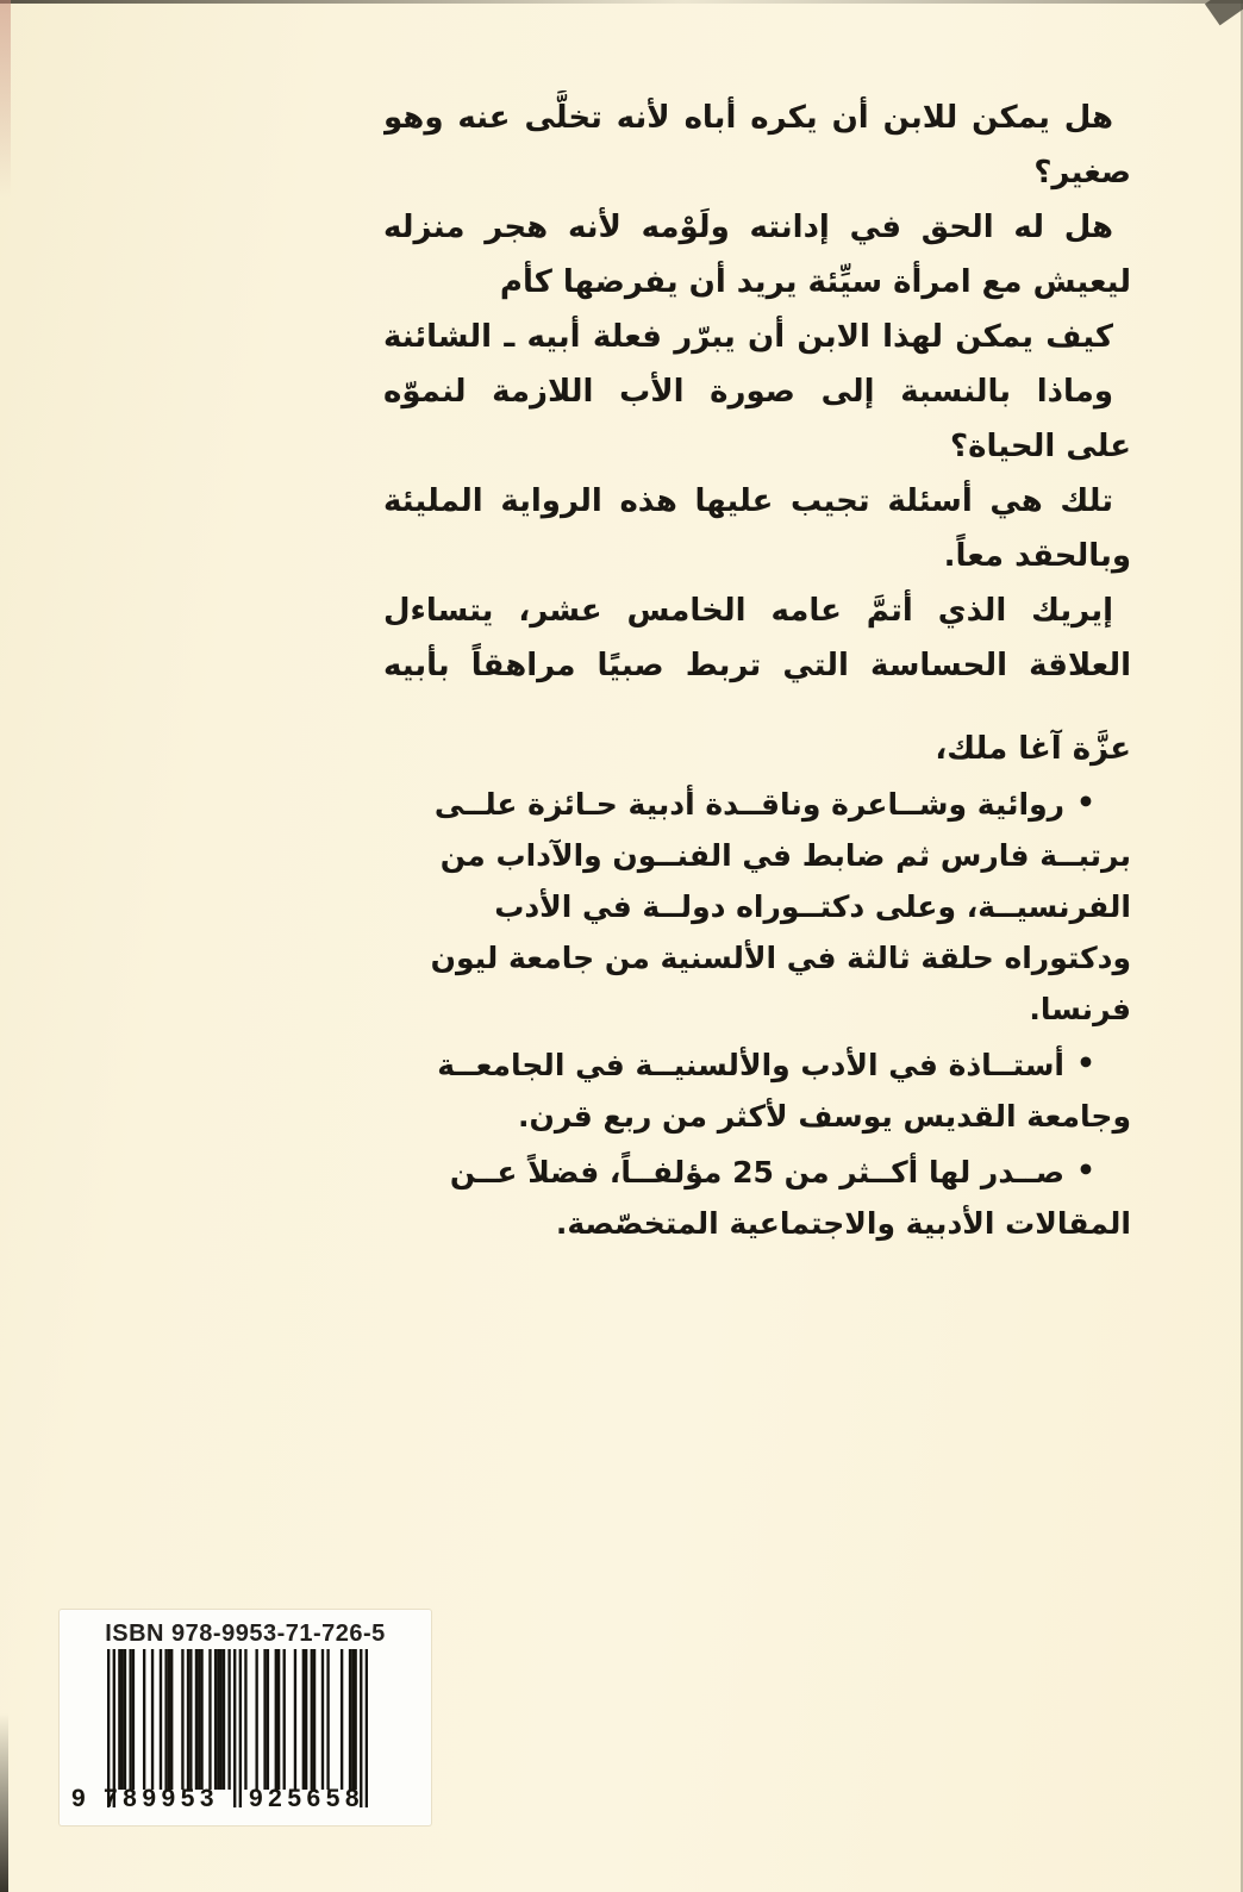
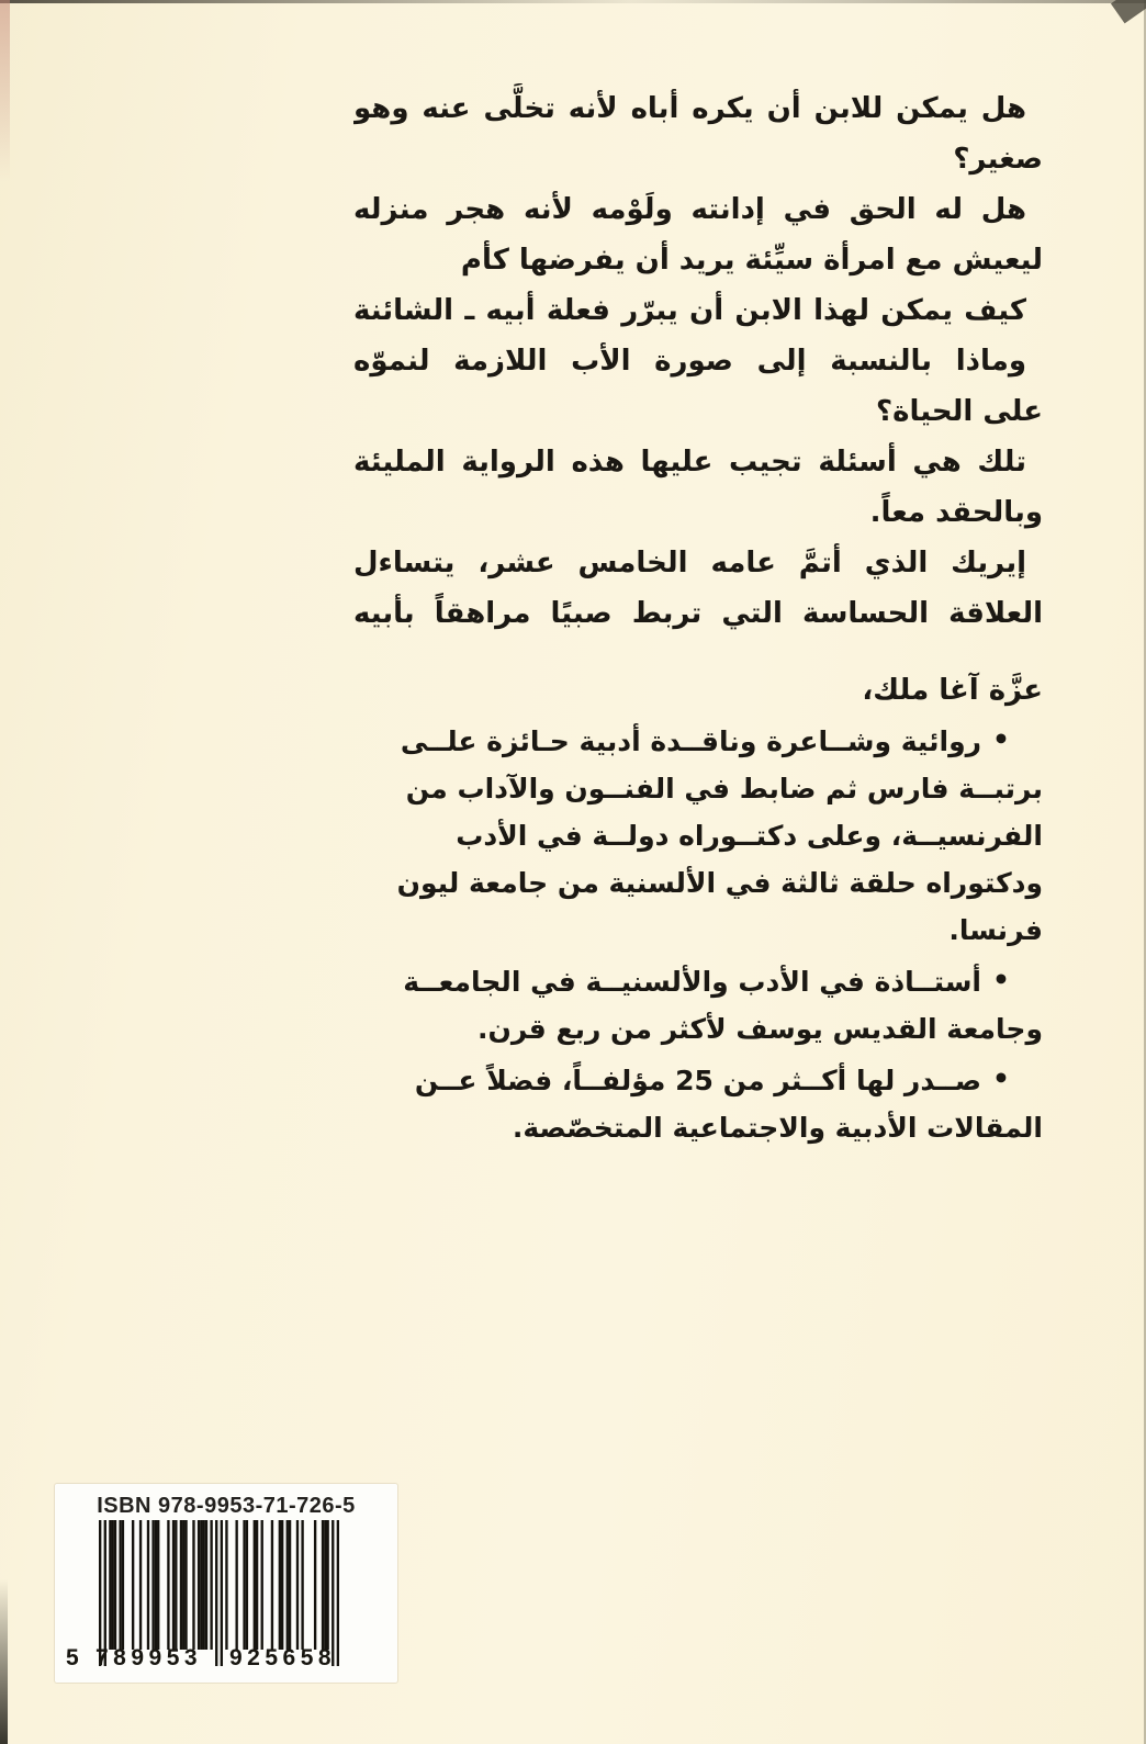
  هل يمكن للابن أن يكره أباه لأنه تخلَّى عنه وهو
  صغير؟
  هل له الحق في إدانته ولَوْمه لأنه هجر منزله
  ليعيش مع امرأة سيِّئة يريد أن يفرضها كأم
  كيف يمكن لهذا الابن أن يبرّر فعلة أبيه ـ الشائنة
  وماذا بالنسبة إلى صورة الأب اللازمة لنموّه
  على الحياة؟
  تلك هي أسئلة تجيب عليها هذه الرواية المليئة
  وبالحقد معاً.
  إيريك الذي أتمَّ عامه الخامس عشر، يتساءل
  العلاقة الحساسة التي تربط صبيًا مراهقاً بأبيه
  عزَّة آغا ملك،
  •روائية وشــاعرة وناقــدة أدبية حـائزة علــى
  برتبــة فارس ثم ضابط في الفنــون والآداب من
  الفرنسيــة، وعلى دكتــوراه دولــة في الأدب
  ودكتوراه حلقة ثالثة في الألسنية من جامعة ليون
  فرنسا.
  •أستــاذة في الأدب والألسنيــة في الجامعــة
  وجامعة القديس يوسف لأكثر من ربع قرن.
  •صــدر لها أكــثر من 25 مؤلفــاً، فضلاً عــن
  المقالات الأدبية والاجتماعية المتخصّصة.
  ISBN 978-9953-71-726-5
- 9
+ 5
  789953
  925658
